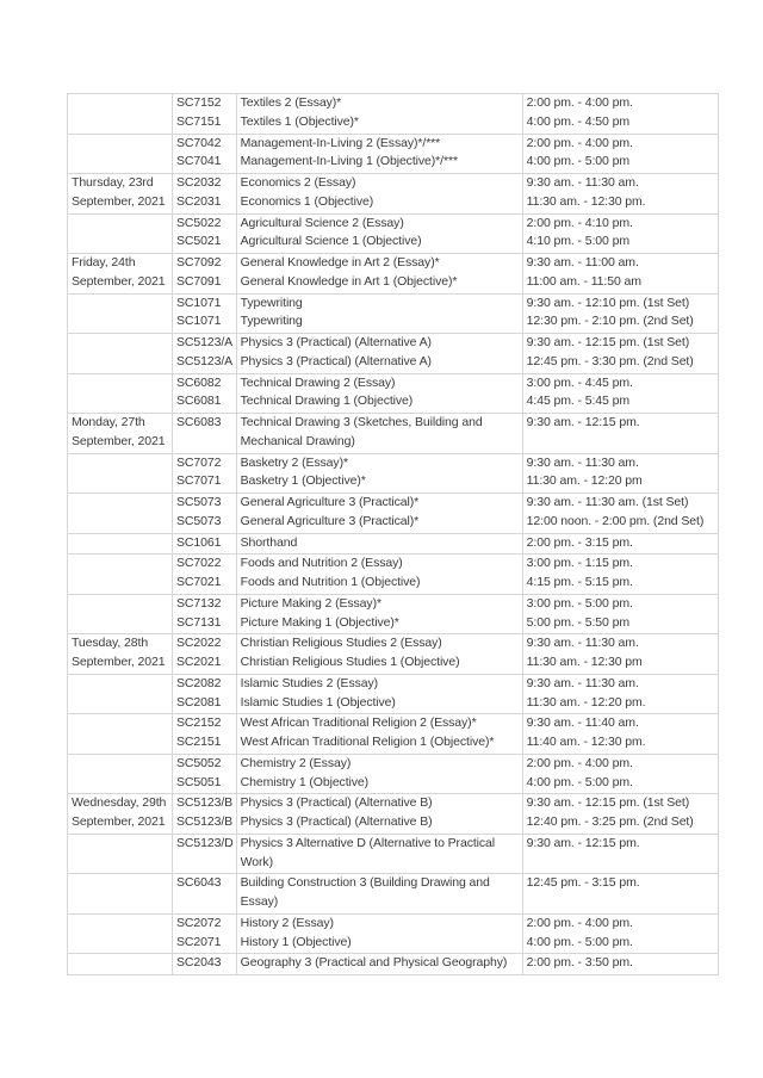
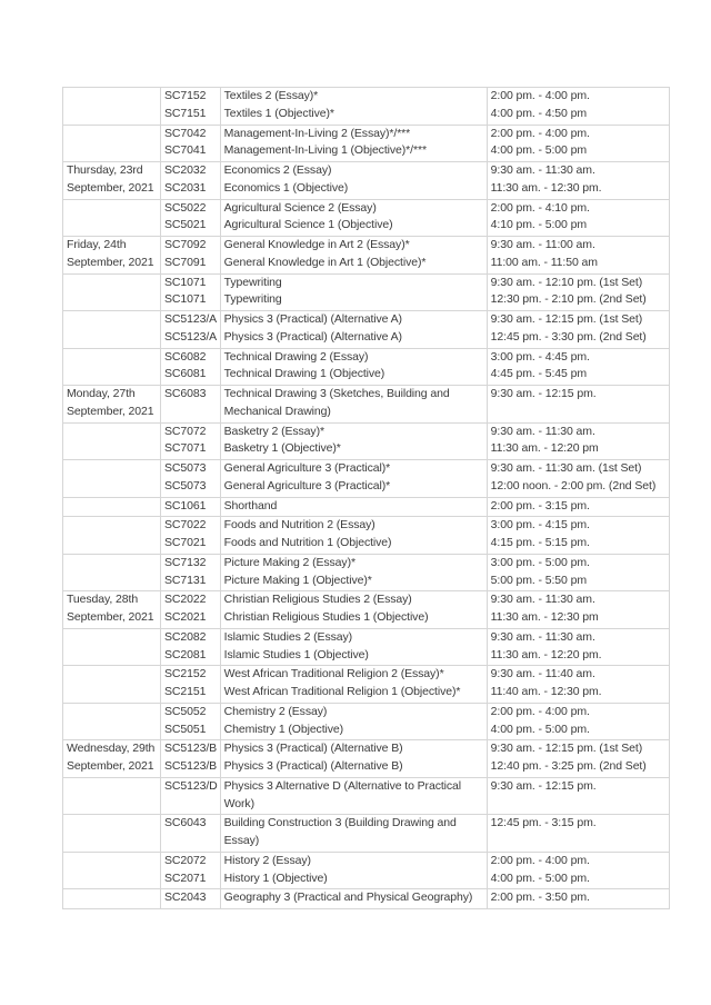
  	SC7152SC7151	Textiles 2 (Essay)*Textiles 1 (Objective)*	2:00 pm. - 4:00 pm.4:00 pm. - 4:50 pm
  	SC7042SC7041	Management-In-Living 2 (Essay)*/***Management-In-Living 1 (Objective)*/***	2:00 pm. - 4:00 pm.4:00 pm. - 5:00 pm
  Thursday, 23rd September, 2021	SC2032SC2031	Economics 2 (Essay)Economics 1 (Objective)	9:30 am. - 11:30 am.11:30 am. - 12:30 pm.
  	SC5022SC5021	Agricultural Science 2 (Essay)Agricultural Science 1 (Objective)	2:00 pm. - 4:10 pm.4:10 pm. - 5:00 pm
  Friday, 24th September, 2021	SC7092SC7091	General Knowledge in Art 2 (Essay)*General Knowledge in Art 1 (Objective)*	9:30 am. - 11:00 am.11:00 am. - 11:50 am
  	SC1071SC1071	TypewritingTypewriting	9:30 am. - 12:10 pm. (1st Set)12:30 pm. - 2:10 pm. (2nd Set)
  	SC5123/ASC5123/A	Physics 3 (Practical) (Alternative A)Physics 3 (Practical) (Alternative A)	9:30 am. - 12:15 pm. (1st Set)12:45 pm. - 3:30 pm. (2nd Set)
  	SC6082SC6081	Technical Drawing 2 (Essay)Technical Drawing 1 (Objective)	3:00 pm. - 4:45 pm.4:45 pm. - 5:45 pm
  Monday, 27th September, 2021	SC6083	Technical Drawing 3 (Sketches, Building and Mechanical Drawing)	9:30 am. - 12:15 pm.
  	SC7072SC7071	Basketry 2 (Essay)*Basketry 1 (Objective)*	9:30 am. - 11:30 am.11:30 am. - 12:20 pm
  	SC5073SC5073	General Agriculture 3 (Practical)*General Agriculture 3 (Practical)*	9:30 am. - 11:30 am. (1st Set)12:00 noon. - 2:00 pm. (2nd Set)
  	SC1061	Shorthand	2:00 pm. - 3:15 pm.
- 	SC7022SC7021	Foods and Nutrition 2 (Essay)Foods and Nutrition 1 (Objective)	3:00 pm. - 1:15 pm.4:15 pm. - 5:15 pm.
+ 	SC7022SC7021	Foods and Nutrition 2 (Essay)Foods and Nutrition 1 (Objective)	3:00 pm. - 4:15 pm.4:15 pm. - 5:15 pm.
  	SC7132SC7131	Picture Making 2 (Essay)*Picture Making 1 (Objective)*	3:00 pm. - 5:00 pm.5:00 pm. - 5:50 pm
  Tuesday, 28th September, 2021	SC2022SC2021	Christian Religious Studies 2 (Essay)Christian Religious Studies 1 (Objective)	9:30 am. - 11:30 am.11:30 am. - 12:30 pm
  	SC2082SC2081	Islamic Studies 2 (Essay)Islamic Studies 1 (Objective)	9:30 am. - 11:30 am.11:30 am. - 12:20 pm.
  	SC2152SC2151	West African Traditional Religion 2 (Essay)*West African Traditional Religion 1 (Objective)*	9:30 am. - 11:40 am.11:40 am. - 12:30 pm.
  	SC5052SC5051	Chemistry 2 (Essay)Chemistry 1 (Objective)	2:00 pm. - 4:00 pm.4:00 pm. - 5:00 pm.
  Wednesday, 29th September, 2021	SC5123/BSC5123/B	Physics 3 (Practical) (Alternative B)Physics 3 (Practical) (Alternative B)	9:30 am. - 12:15 pm. (1st Set)12:40 pm. - 3:25 pm. (2nd Set)
  	SC5123/D	Physics 3 Alternative D (Alternative to Practical Work)	9:30 am. - 12:15 pm.
  	SC6043	Building Construction 3 (Building Drawing and Essay)	12:45 pm. - 3:15 pm.
  	SC2072SC2071	History 2 (Essay)History 1 (Objective)	2:00 pm. - 4:00 pm.4:00 pm. - 5:00 pm.
  	SC2043	Geography 3 (Practical and Physical Geography)	2:00 pm. - 3:50 pm.
